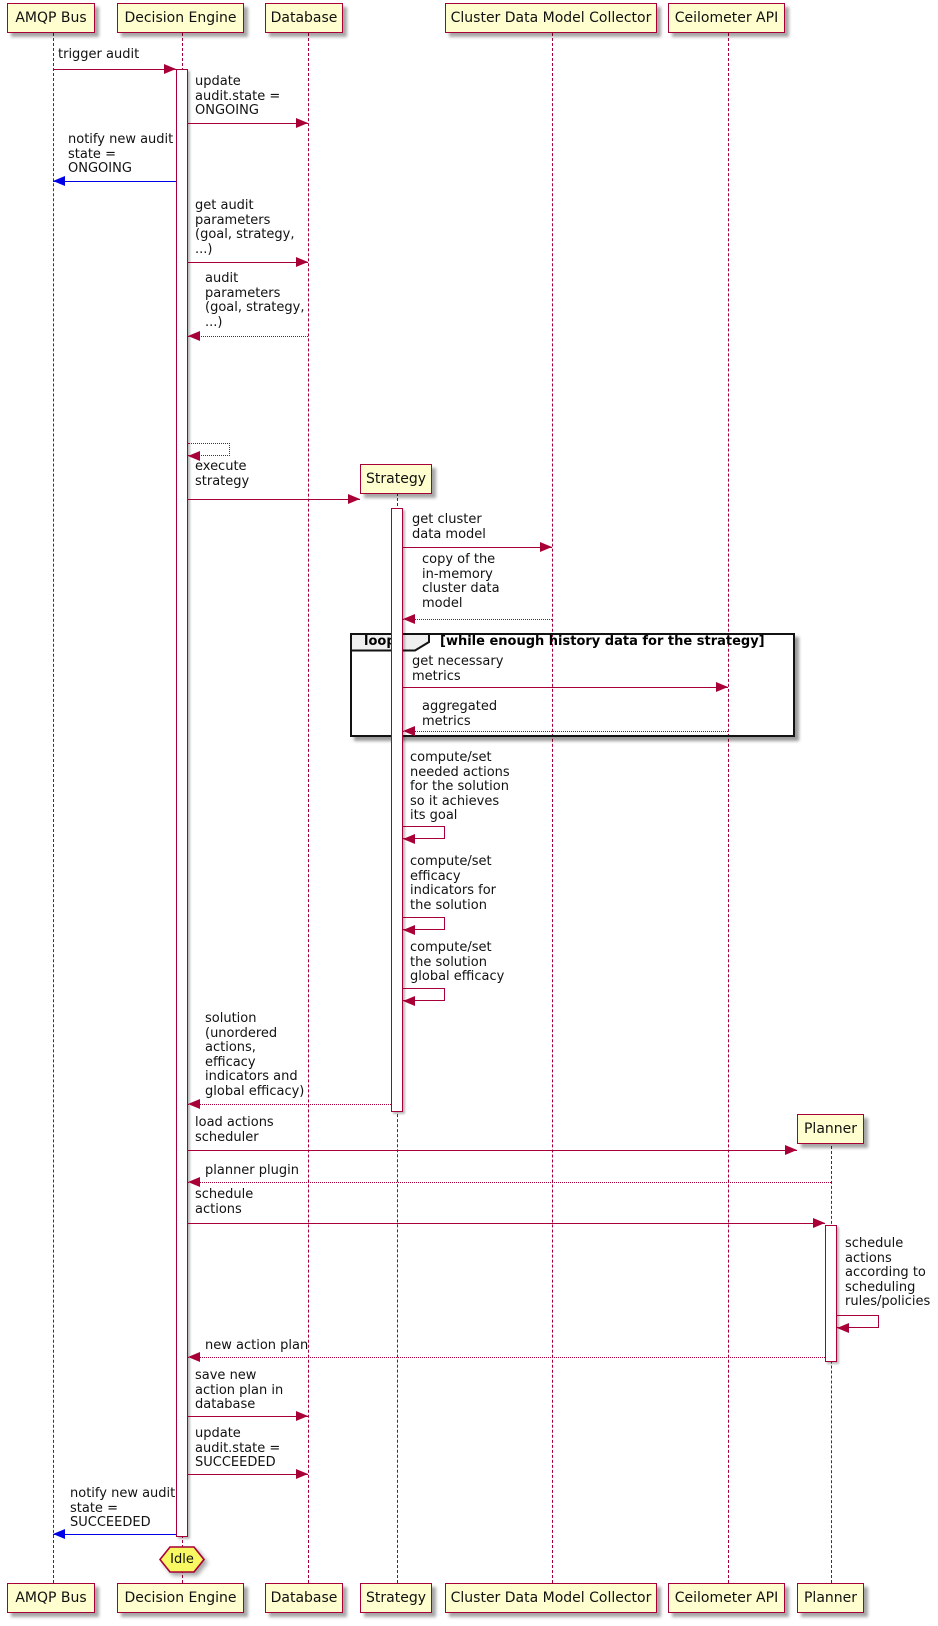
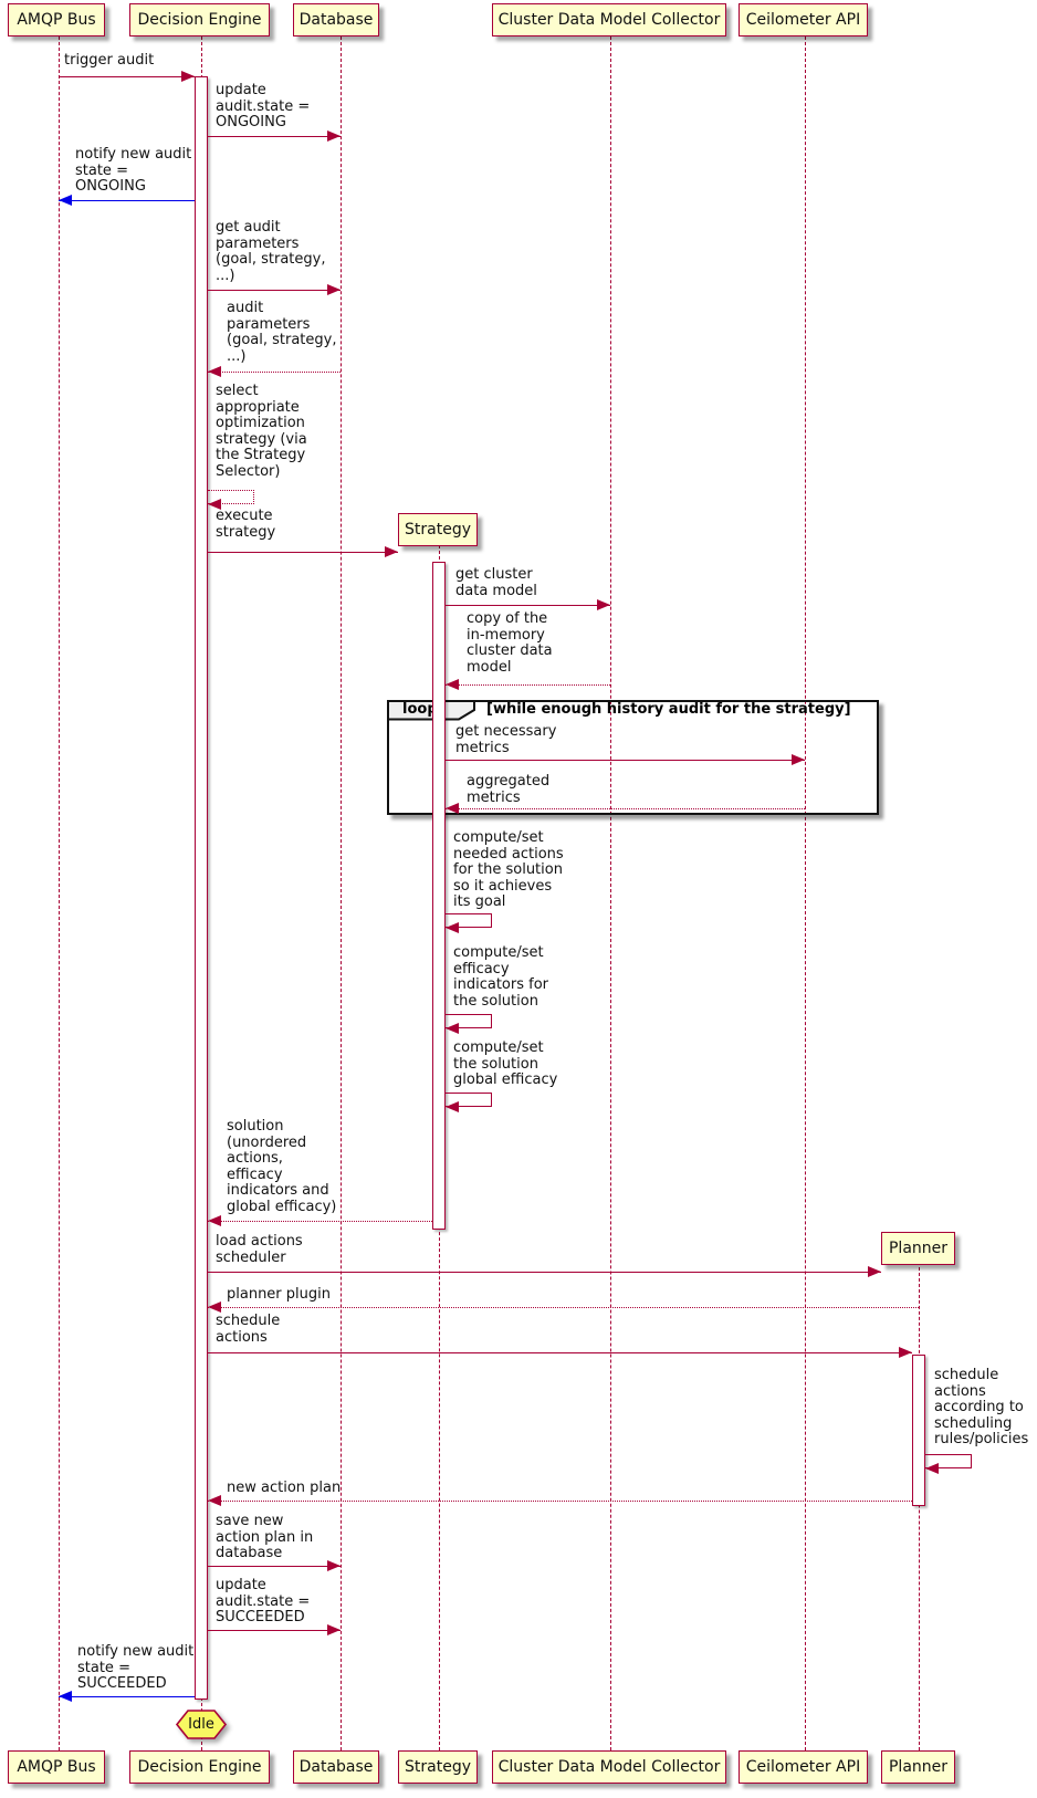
  loo
- [while enough history data for the strategy]
+ [while enough history audit for the strategy]
  AMQP Bus
  Decision Engine
  Database
  Cluster Data Model Collector
  Ceilometer API
  Strategy
  Planner
  trigger audit
  update
  audit.state =
  ONGOING
  notify new audit
  state =
  ONGOING
  get audit
  parameters
  (goal, strategy,
  ...)
  audit
  parameters
  (goal, strategy,
  ...)
+ select
+ appropriate
+ optimization
+ strategy (via
+ the Strategy
+ Selector)
  execute
  strategy
  get cluster
  data model
  copy of the
  in-memory
  cluster data
  model
  get necessary
  metrics
  aggregated
  metrics
  compute/set
  needed actions
  for the solution
  so it achieves
  its goal
  compute/set
  efficacy
  indicators for
  the solution
  compute/set
  the solution
  global efficacy
  solution
  (unordered
  actions,
  efficacy
  indicators and
  global efficacy)
  load actions
  scheduler
  planner plugin
  schedule
  actions
  schedule
  actions
  according to
  scheduling
  rules/policies
  new action plan
  save new
  action plan in
  database
  update
  audit.state =
  SUCCEEDED
  notify new audit
  state =
  SUCCEEDED
  Idle
  AMQP Bus
  Decision Engine
  Database
  Strategy
  Cluster Data Model Collector
  Ceilometer API
  Planner
